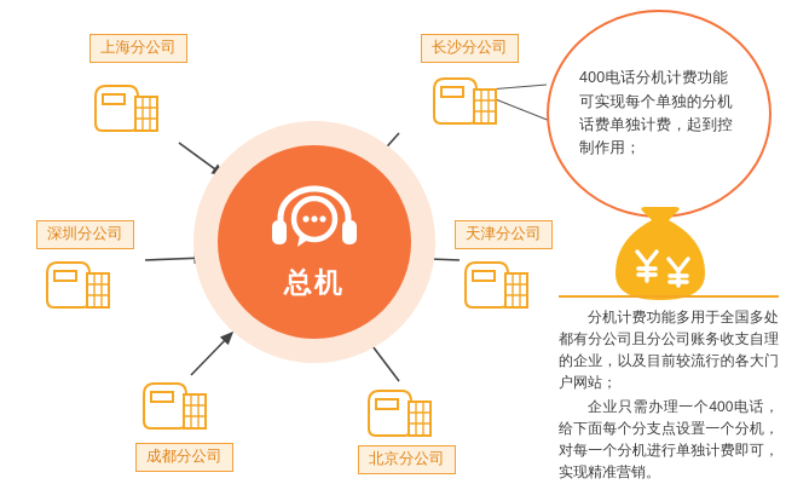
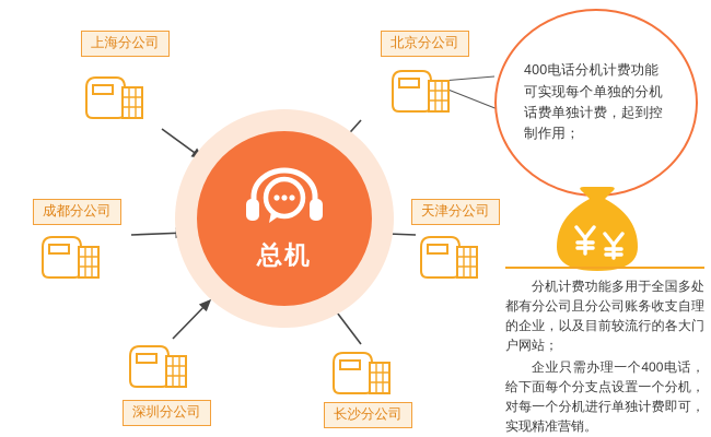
  总机
  上海分公司
- 长沙分公司
+ 北京分公司
- 深圳分公司
+ 成都分公司
  天津分公司
- 成都分公司
+ 深圳分公司
- 北京分公司
+ 长沙分公司
  400电话分机计费功能可实现每个单独的分机话费单独计费，起到控制作用；
  分机计费功能多用于全国多处都有分公司且分公司账务收支自理的企业，以及目前较流行的各大门户网站；
  企业只需办理一个400电话，给下面每个分支点设置一个分机，对每一个分机进行单独计费即可，实现精准营销。
